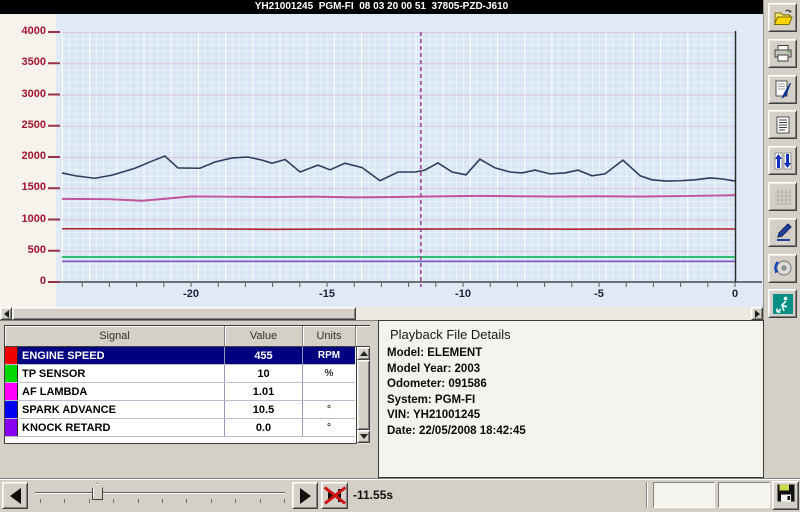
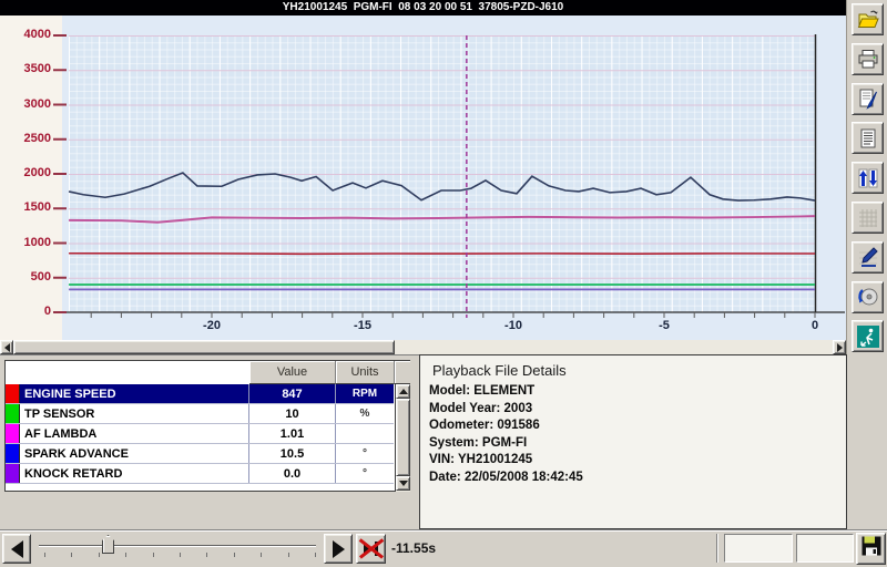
  YH21001245 PGM-FI 08 03 20 00 51 37805-PZD-J610
  4000
  3500
  3000
  2500
  2000
  1500
  1000
  500
  0
  -20
  -15
  -10
  -5
  0
- Signal
  Value
  Units
  ENGINE SPEED
- 455
+ 847
  RPM
  TP SENSOR
  10
  %
  AF LAMBDA
  1.01
  SPARK ADVANCE
  10.5
  °
  KNOCK RETARD
  0.0
  °
  Playback File Details
  Model: ELEMENT
  Model Year: 2003
  Odometer: 091586
  System: PGM-FI
  VIN: YH21001245
  Date: 22/05/2008 18:42:45
  -11.55s
